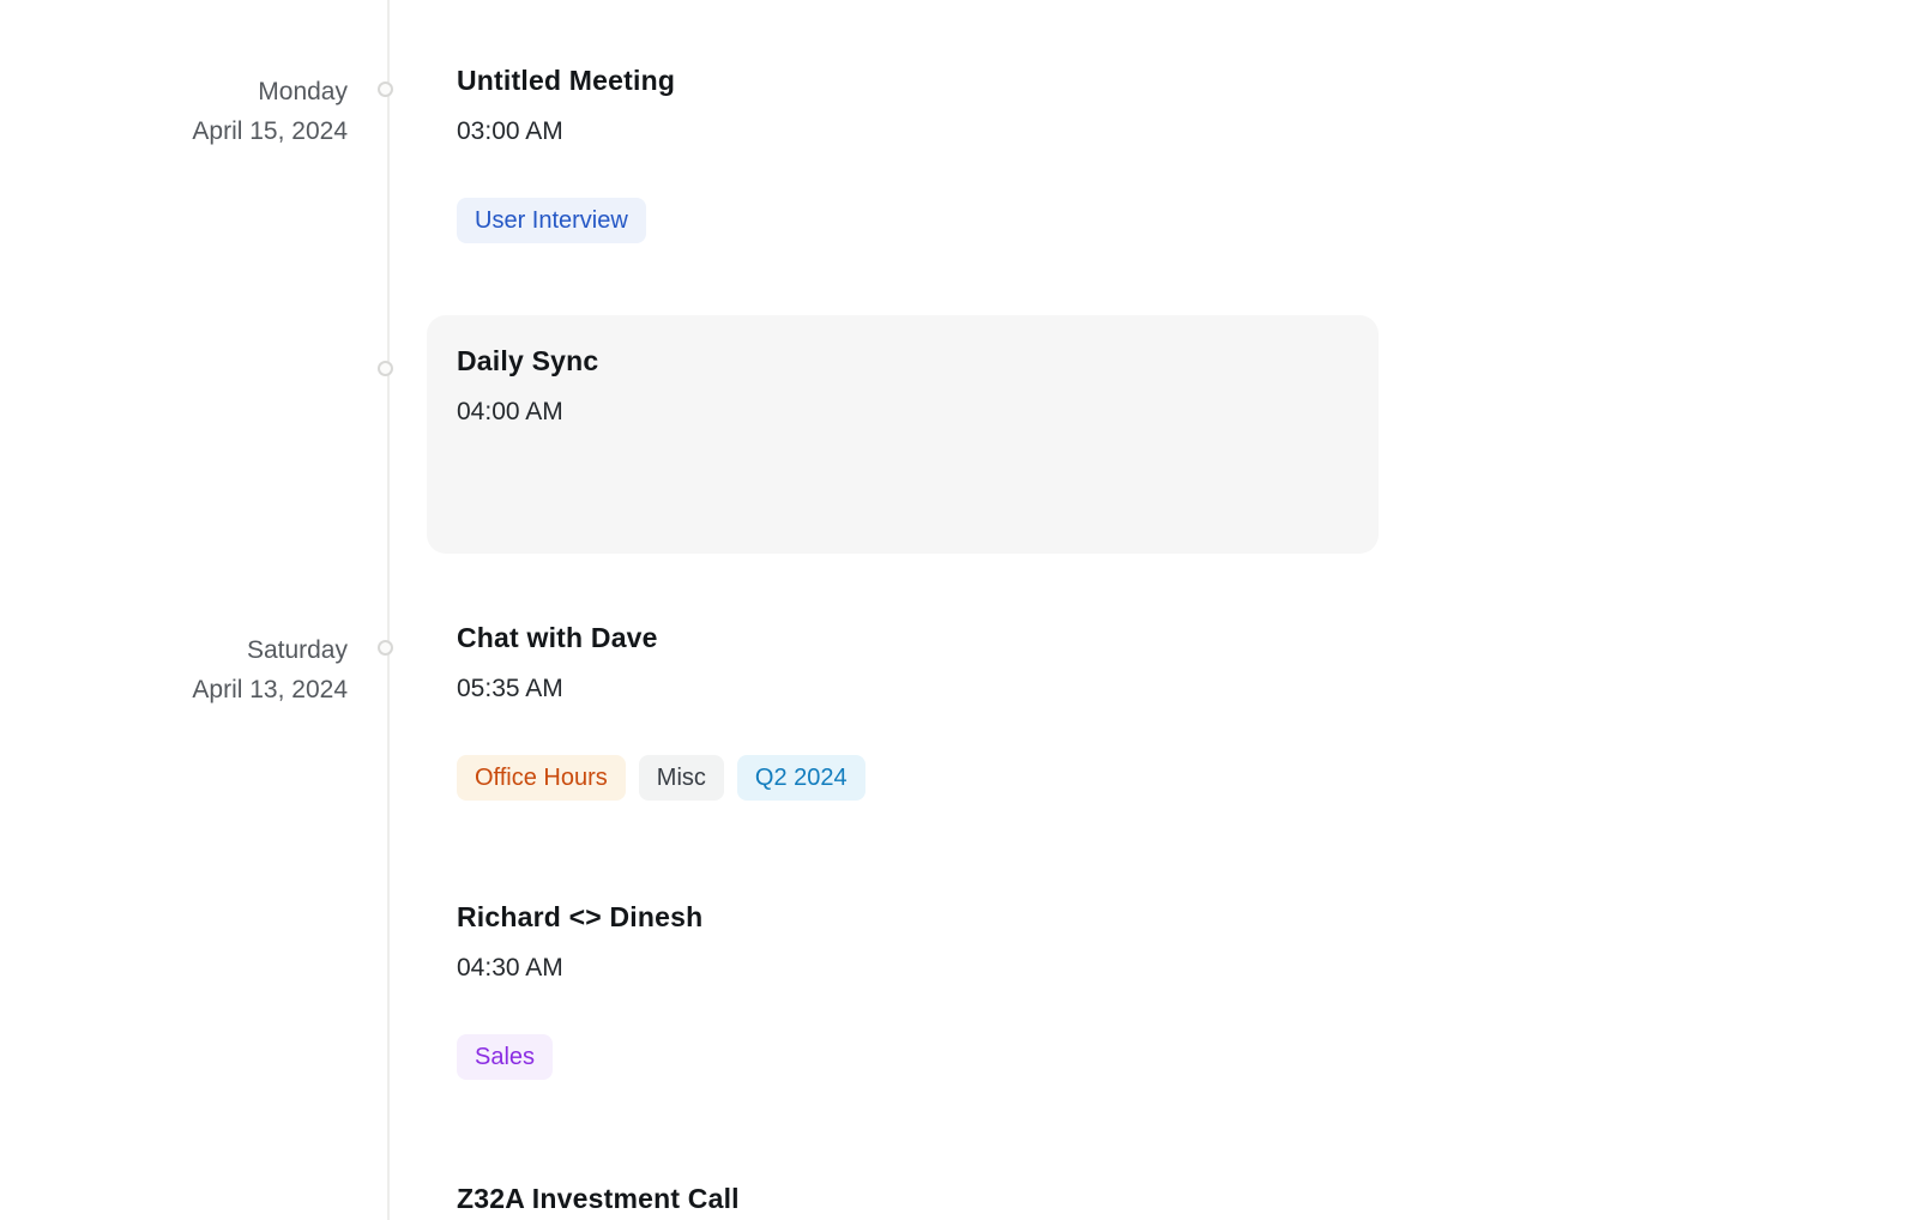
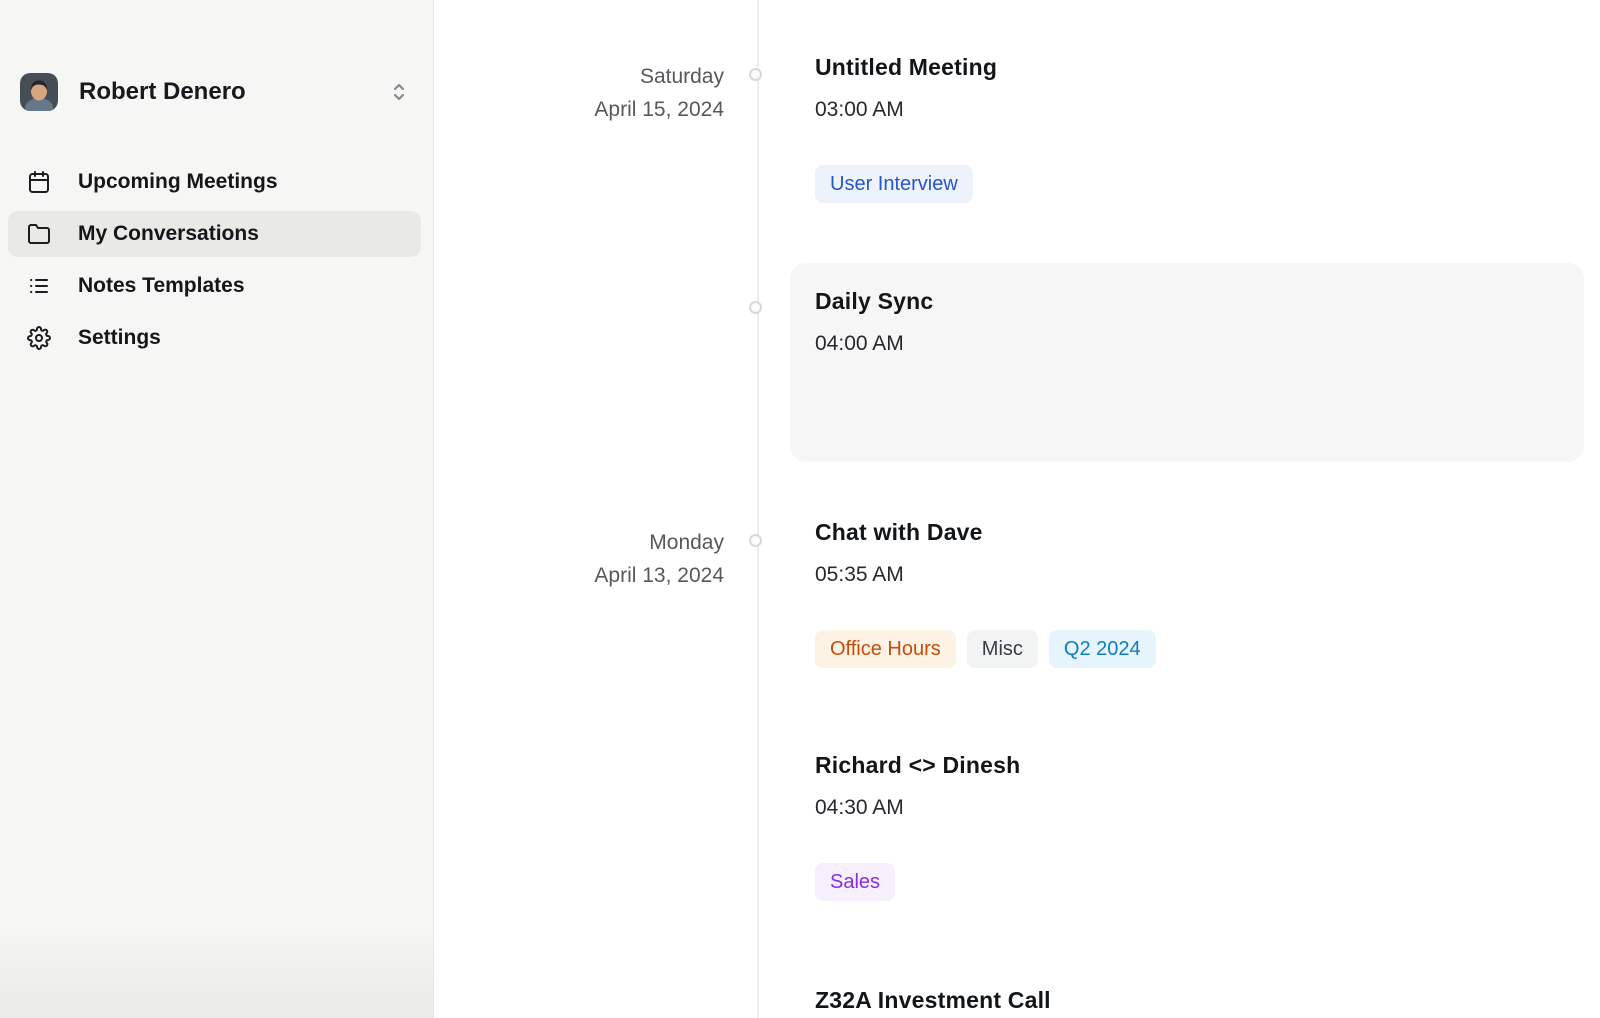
+ Robert Denero
+ Upcoming Meetings
+ My Conversations
+ Notes Templates
+ Settings
- Monday
+ Saturday
  April 15, 2024
- Saturday
+ Monday
  April 13, 2024
  Untitled Meeting
  03:00 AM
  User Interview
  Daily Sync
  04:00 AM
  Chat with Dave
  05:35 AM
  Office Hours
  Misc
  Q2 2024
  Richard <> Dinesh
  04:30 AM
  Sales
  Z32A Investment Call
